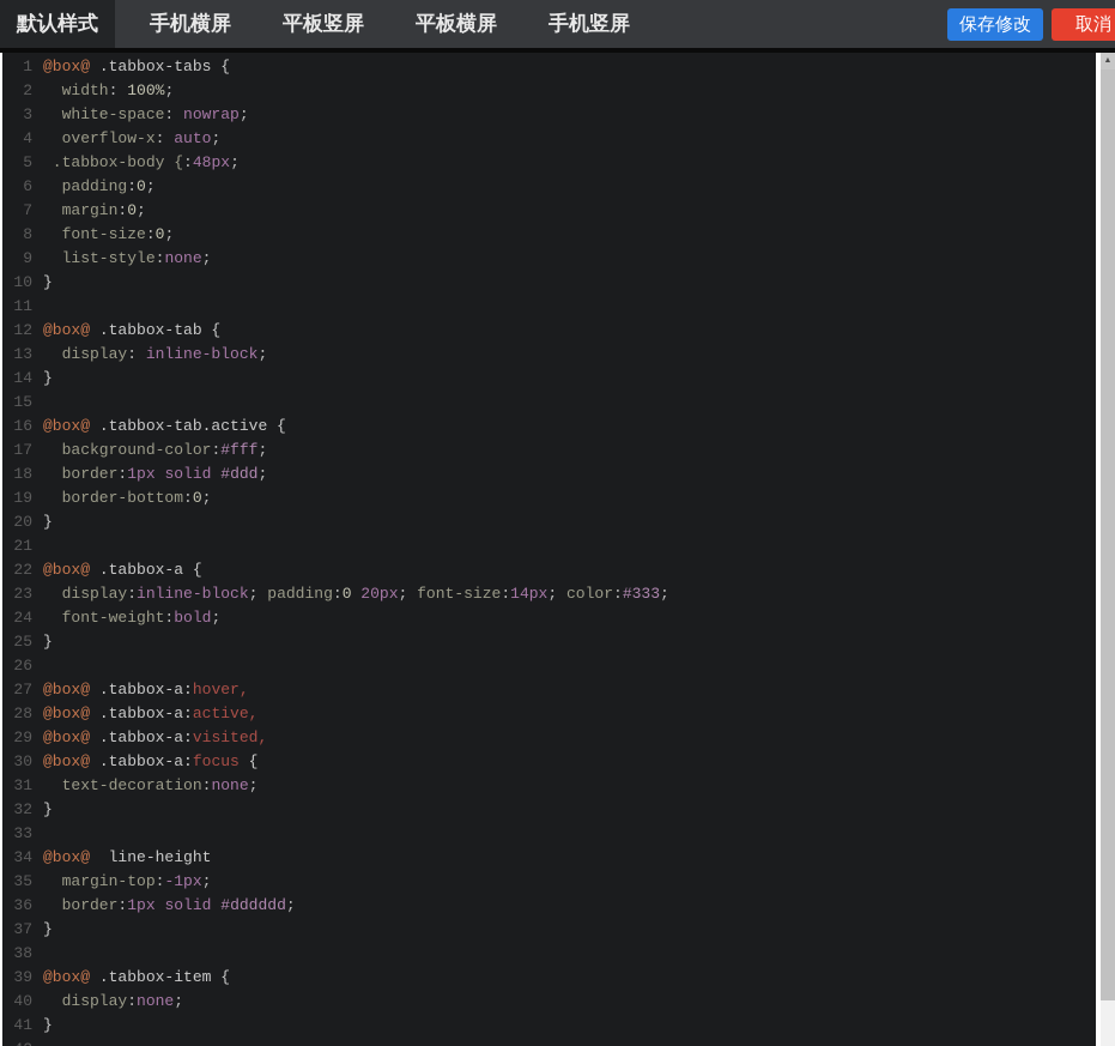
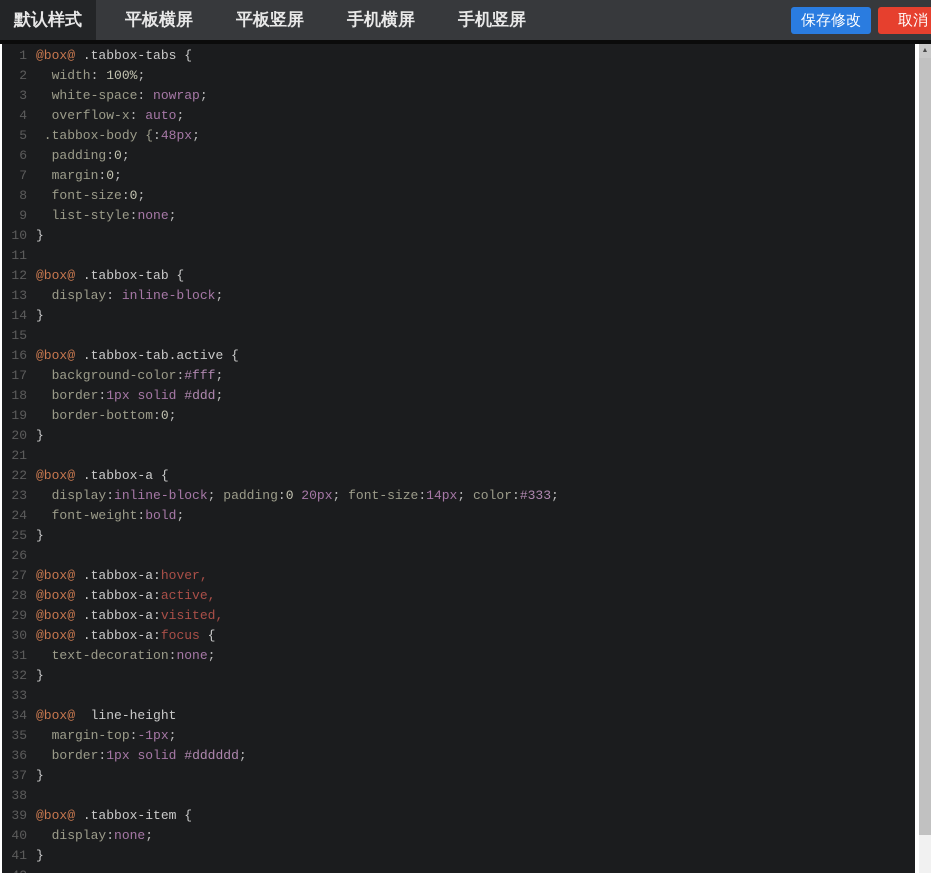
  默认样式
- 手机横屏
+ 平板横屏
  平板竖屏
- 平板横屏
+ 手机横屏
  手机竖屏
  保存修改
  取消
  1 @box@ .tabbox-tabs {
  2 width: 100%;
  3 white-space: nowrap;
  4 overflow-x: auto;
  5 .tabbox-body {:48px;
  6 padding:0;
  7 margin:0;
  8 font-size:0;
  9 list-style:none;
  10 }
  11
  12 @box@ .tabbox-tab {
  13 display: inline-block;
  14 }
  15
  16 @box@ .tabbox-tab.active {
  17 background-color:#fff;
  18 border:1px solid #ddd;
  19 border-bottom:0;
  20 }
  21
  22 @box@ .tabbox-a {
  23 display:inline-block; padding:0 20px; font-size:14px; color:#333;
  24 font-weight:bold;
  25 }
  26
  27 @box@ .tabbox-a:hover,
  28 @box@ .tabbox-a:active,
  29 @box@ .tabbox-a:visited,
  30 @box@ .tabbox-a:focus {
  31 text-decoration:none;
  32 }
  33
  34 @box@ line-height
  35 margin-top:-1px;
  36 border:1px solid #dddddd;
  37 }
  38
  39 @box@ .tabbox-item {
  40 display:none;
  41 }
